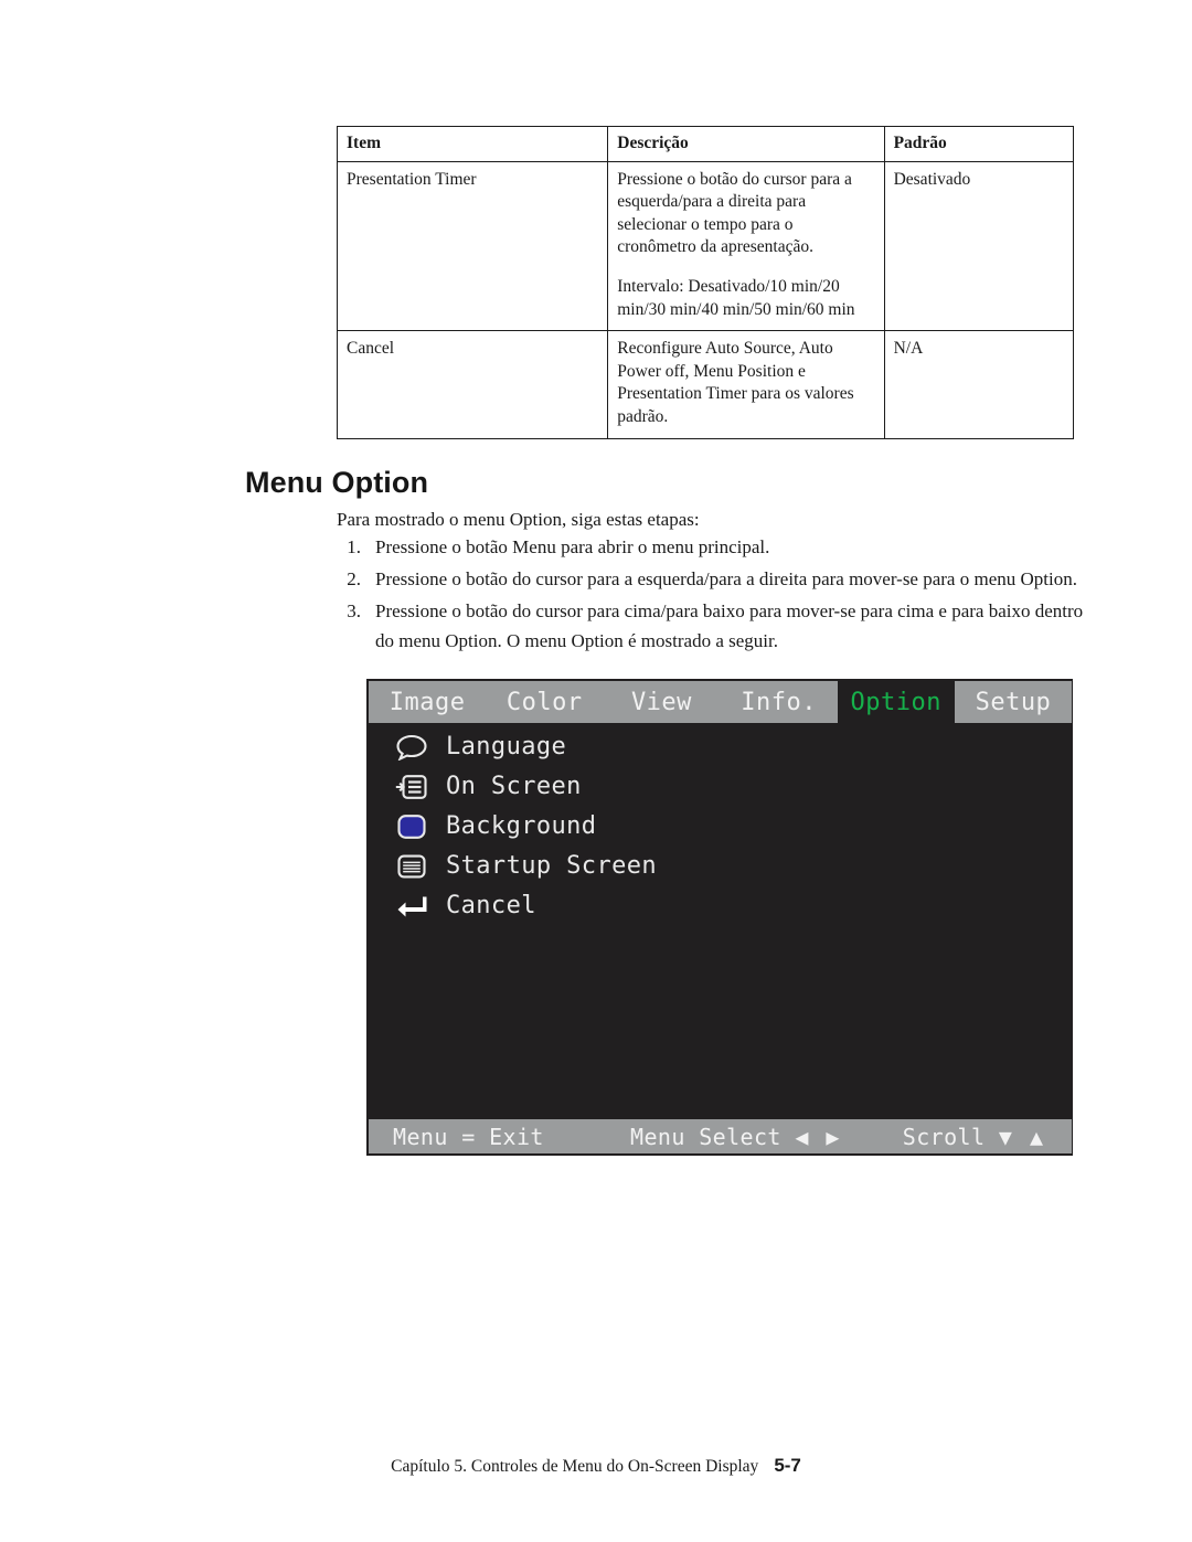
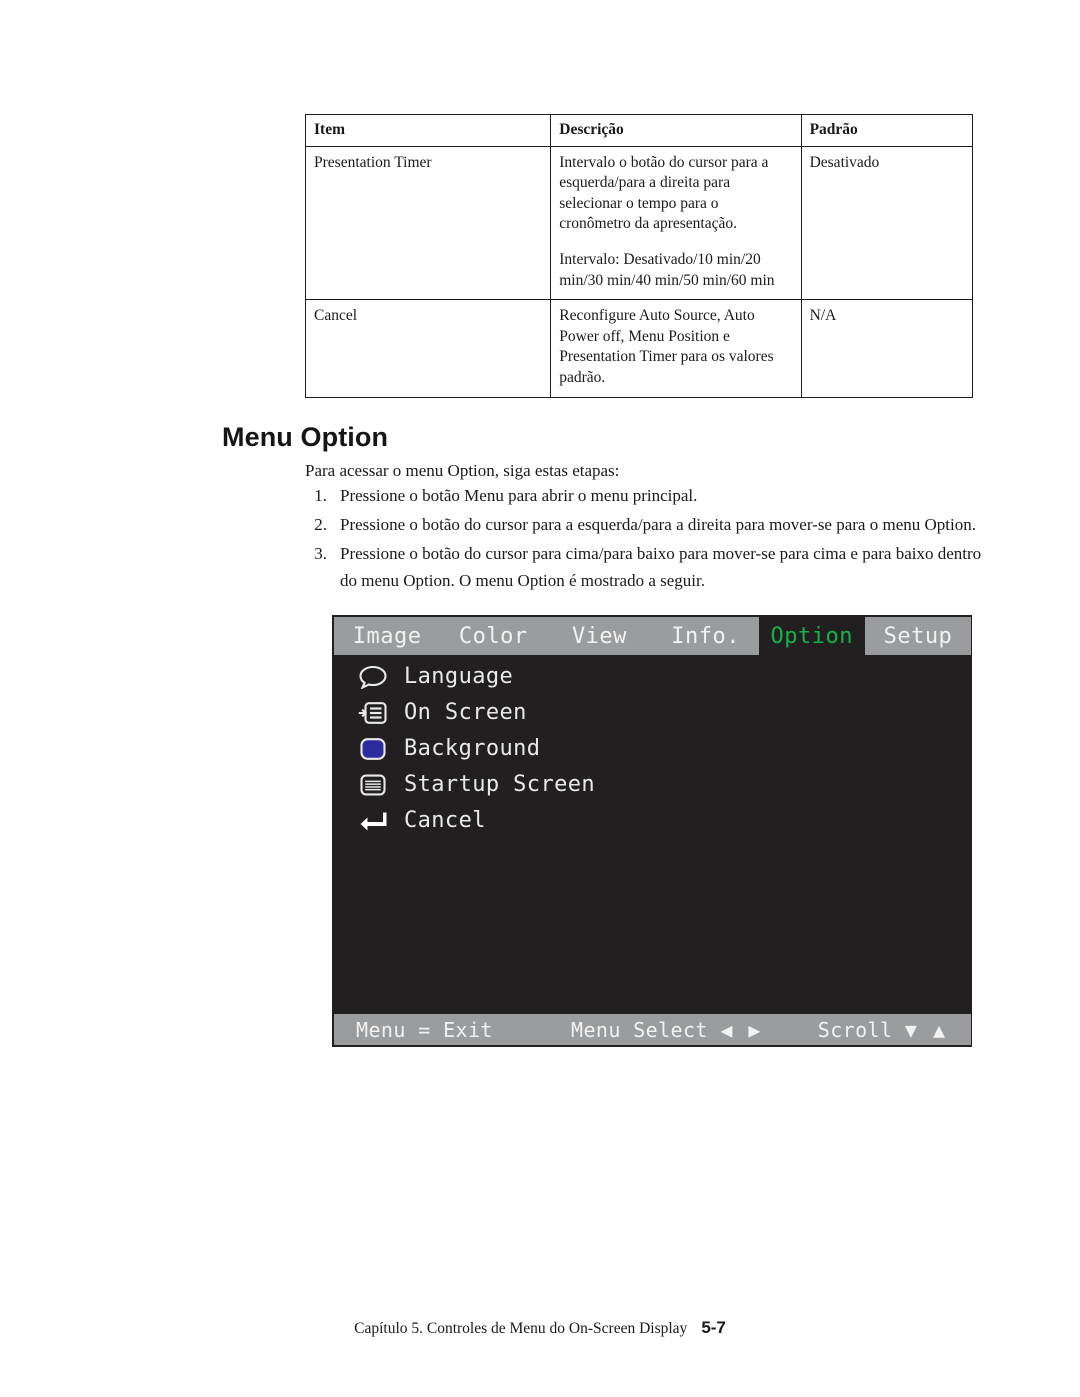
  Item	Descrição	Padrão
- Presentation Timer	Pressione o botão do cursor para a esquerda/para a direita para selecionar o tempo para o cronômetro da apresentação. Intervalo: Desativado/10 min/20 min/30 min/40 min/50 min/60 min	Desativado
+ Presentation Timer	Intervalo o botão do cursor para a esquerda/para a direita para selecionar o tempo para o cronômetro da apresentação. Intervalo: Desativado/10 min/20 min/30 min/40 min/50 min/60 min	Desativado
  Cancel	Reconfigure Auto Source, Auto Power off, Menu Position e Presentation Timer para os valores padrão.	N/A
  Menu Option
- Para mostrado o menu Option, siga estas etapas:
+ Para acessar o menu Option, siga estas etapas:
  1.
  Pressione o botão Menu para abrir o menu principal.
  2.
  Pressione o botão do cursor para a esquerda/para a direita para mover-se para o menu Option.
  3.
  Pressione o botão do cursor para cima/para baixo para mover-se para cima e para baixo dentro do menu Option. O menu Option é mostrado a seguir.
  Image
  Color
  View
  Info.
  Option
  Setup
  Language
  On Screen
  Background
  Startup Screen
  Cancel
  Menu = Exit
  Menu Select ◀ ▶
  Scroll ▼ ▲
  Capítulo 5. Controles de Menu do On-Screen Display 5-7
